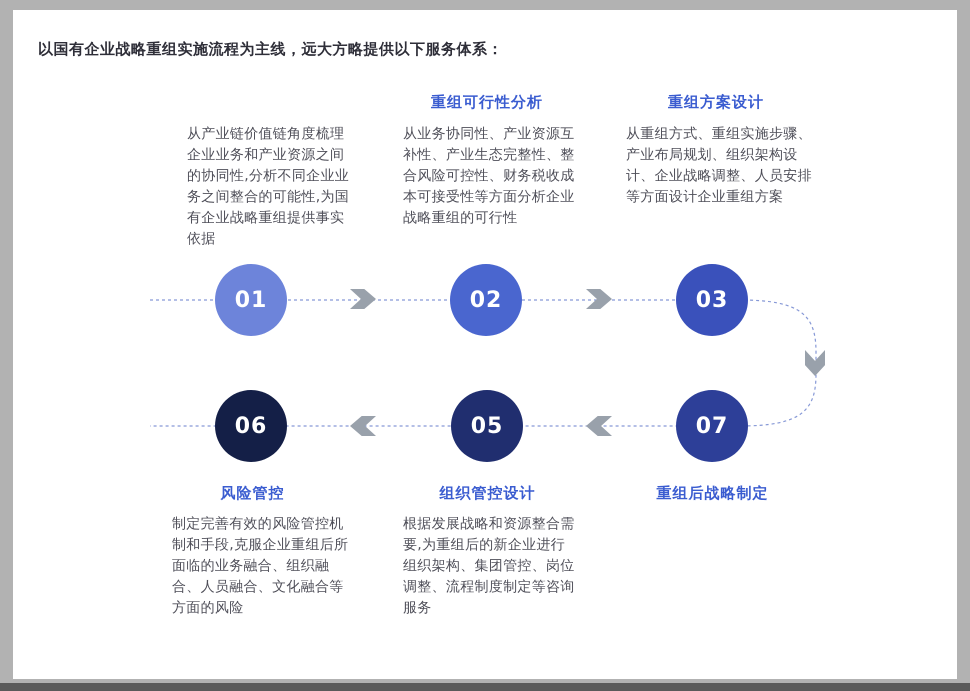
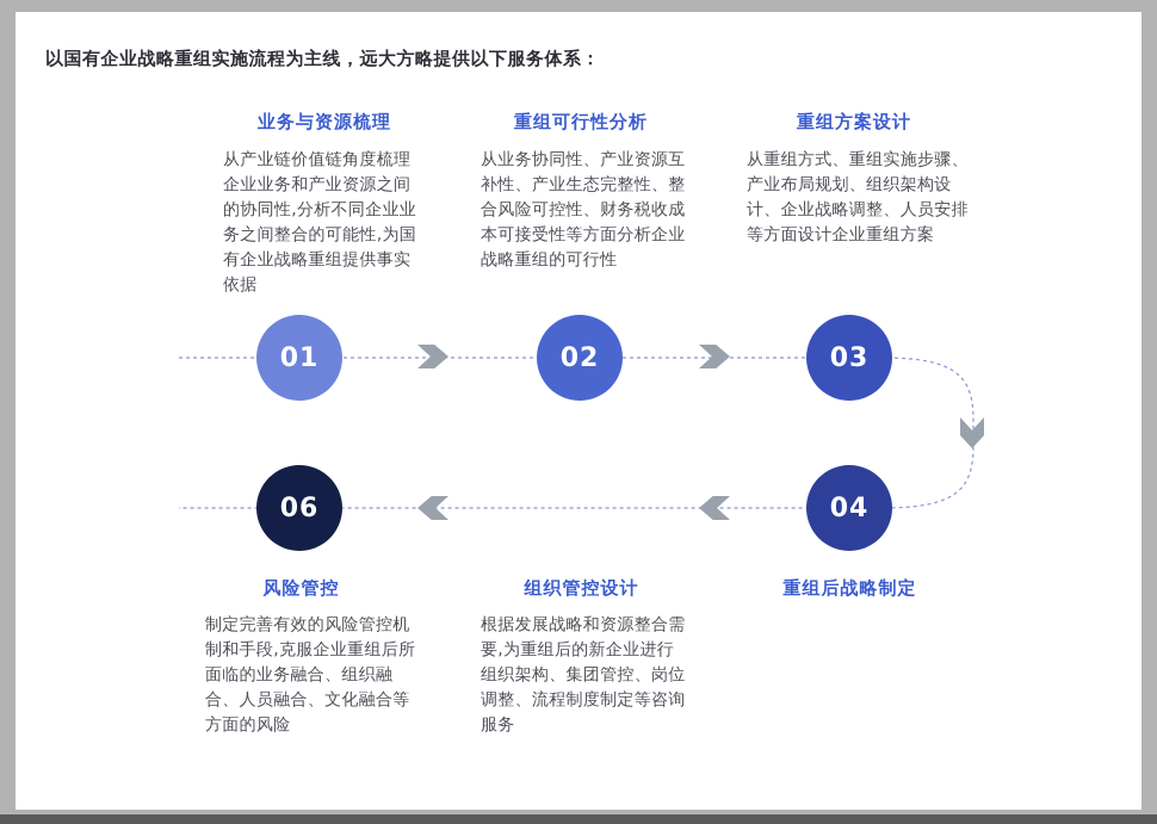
  以国有企业战略重组实施流程为主线，远大方略提供以下服务体系：
+ 业务与资源梳理
  重组可行性分析
  重组方案设计
  从产业链价值链角度梳理企业业务和产业资源之间的协同性,分析不同企业业务之间整合的可能性,为国有企业战略重组提供事实依据
  从业务协同性、产业资源互补性、产业生态完整性、整合风险可控性、财务税收成本可接受性等方面分析企业战略重组的可行性
  从重组方式、重组实施步骤、产业布局规划、组织架构设计、企业战略调整、人员安排等方面设计企业重组方案
  01
  02
  03
- 07
+ 04
- 05
  06
  重组后战略制定
  组织管控设计
  风险管控
  根据发展战略和资源整合需要,为重组后的新企业进行组织架构、集团管控、岗位调整、流程制度制定等咨询服务
  制定完善有效的风险管控机制和手段,克服企业重组后所面临的业务融合、组织融合、人员融合、文化融合等方面的风险
